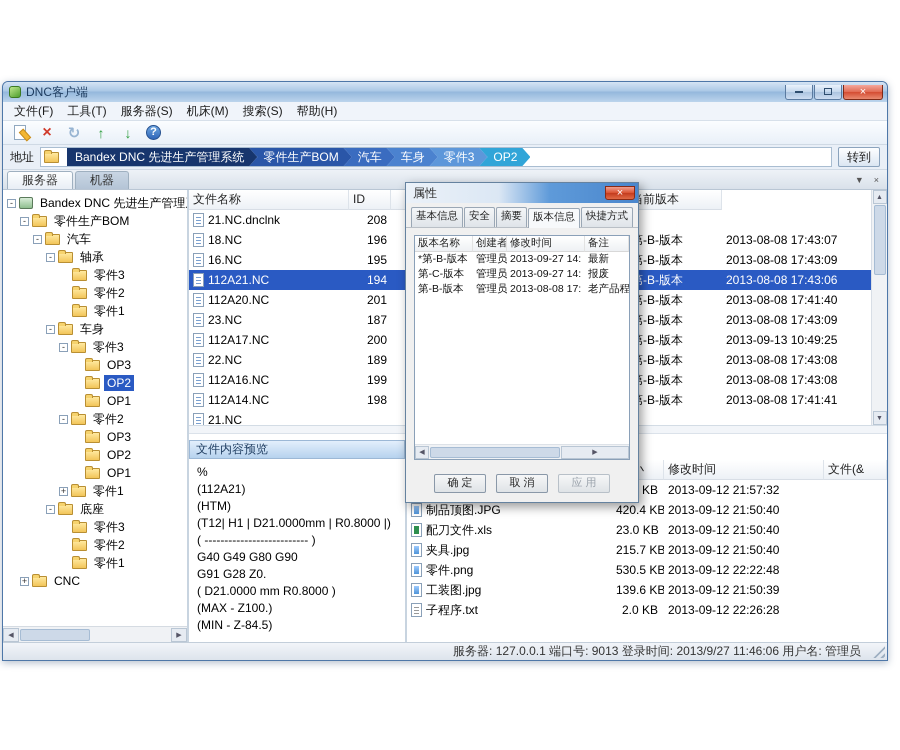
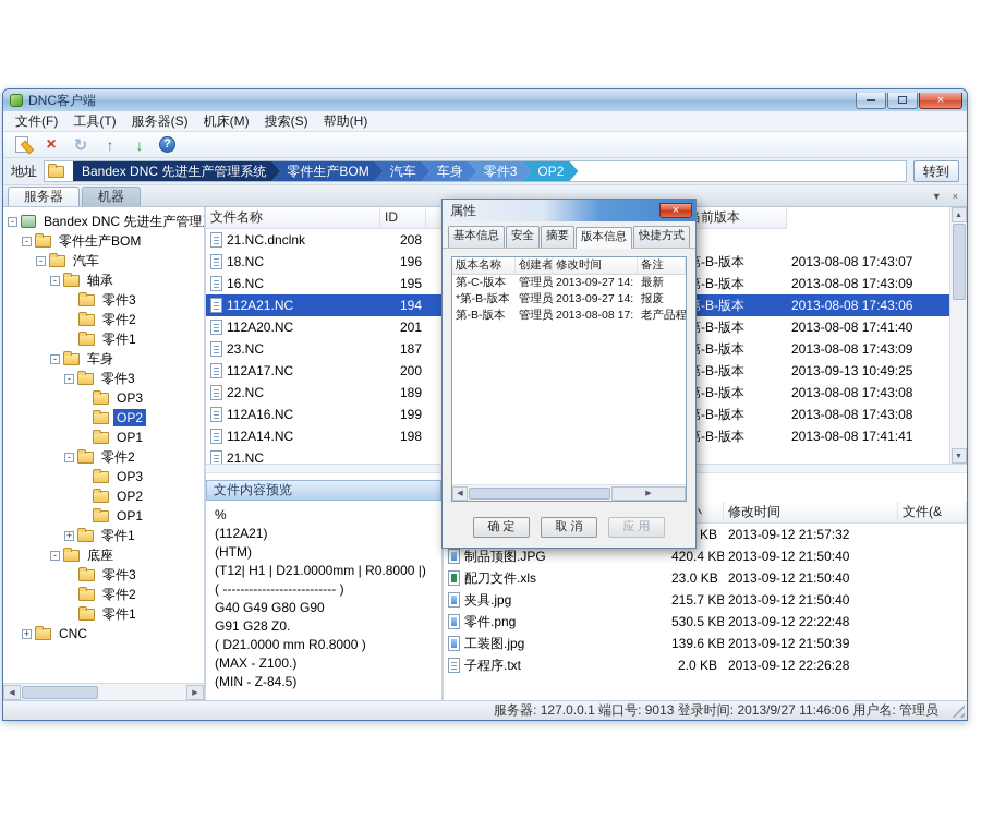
  DNC客户端
  ×
  文件(F)
  工具(T)
  服务器(S)
  机床(M)
  搜索(S)
  帮助(H)
  ×
  ↻
  ↑
  ↓
  ?
  地址
  Bandex DNC 先进生产管理系统
  零件生产BOM
  汽车
  车身
  零件3
  OP2
  转到
  服务器
  机器
  ▼
  ×
  -
  Bandex DNC 先进生产管理
  -
  零件生产BOM
  -
  汽车
  -
  轴承
  零件3
  零件2
  零件1
  -
  车身
  -
  零件3
  OP3
  OP2
  OP1
  -
  零件2
  OP3
  OP2
  OP1
  +
  零件1
  -
  底座
  零件3
  零件2
  零件1
  +
  CNC
  文件名称
  ID
  前版本
  21.NC.dnclnk
  208
  18.NC
  196
  -B-版本
  2013-08-08 17:43:07
  16.NC
  195
  -B-版本
  2013-08-08 17:43:09
  112A21.NC
  194
  -B-版本
  2013-08-08 17:43:06
  112A20.NC
  201
  -B-版本
  2013-08-08 17:41:40
  23.NC
  187
  -B-版本
  2013-08-08 17:43:09
  112A17.NC
  200
  -B-版本
  2013-09-13 10:49:25
  22.NC
  189
  -B-版本
  2013-08-08 17:43:08
  112A16.NC
  199
  -B-版本
  2013-08-08 17:43:08
  112A14.NC
  198
  -B-版本
  2013-08-08 17:41:41
  21.NC
  文件内容预览
  %
  (112A21)
  (HTM)
  (T12| H1 | D21.0000mm | R0.8000 |)
  ( -------------------------- )
  G40 G49 G80 G90
  G91 G28 Z0.
  ( D21.0000 mm R0.8000 )
  (MAX - Z100.)
  (MIN - Z-84.5)
  修改时间
  文件(&
  KB
  2013-09-12 21:57:32
  制品顶图.JPG
  420.4 KB
  2013-09-12 21:50:40
  配刀文件.xls
  23.0 KB
  2013-09-12 21:50:40
  夹具.jpg
  215.7 KB
  2013-09-12 21:50:40
  零件.png
  530.5 KB
  2013-09-12 22:22:48
  工装图.jpg
  139.6 KB
  2013-09-12 21:50:39
  子程序.txt
  2.0 KB
  2013-09-12 22:26:28
  服务器: 127.0.0.1 端口号: 9013 登录时间: 2013/9/27 11:46:06 用户名: 管理员
  属性
  ×
  基本信息
  安全
  摘要
  版本信息
  快捷方式
  版本名称
  创建者
  修改时间
  备注
- *第-B-版本
+ 第-C-版本
  管理员
  2013-09-27 14:
  最新
- 第-C-版本
+ *第-B-版本
  管理员
  2013-09-27 14:
  报废
  第-B-版本
  管理员
  2013-08-08 17:
  老产品程
  确 定
  取 消
  应 用
